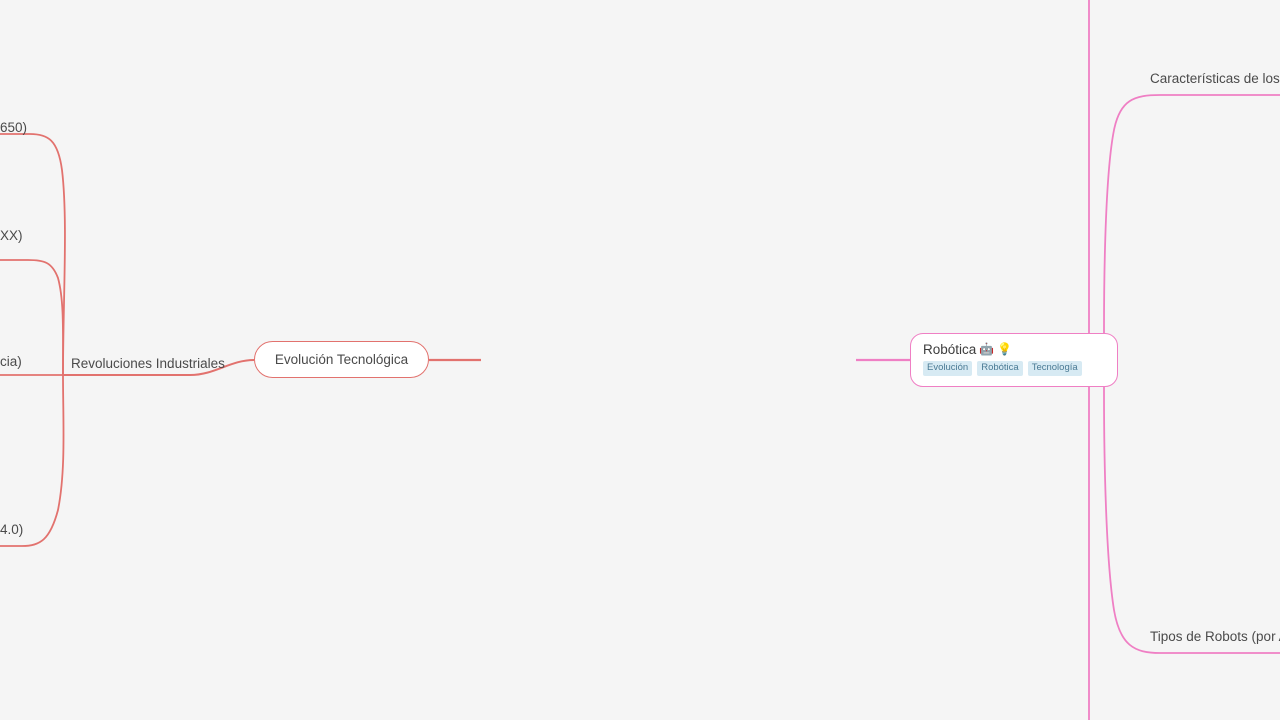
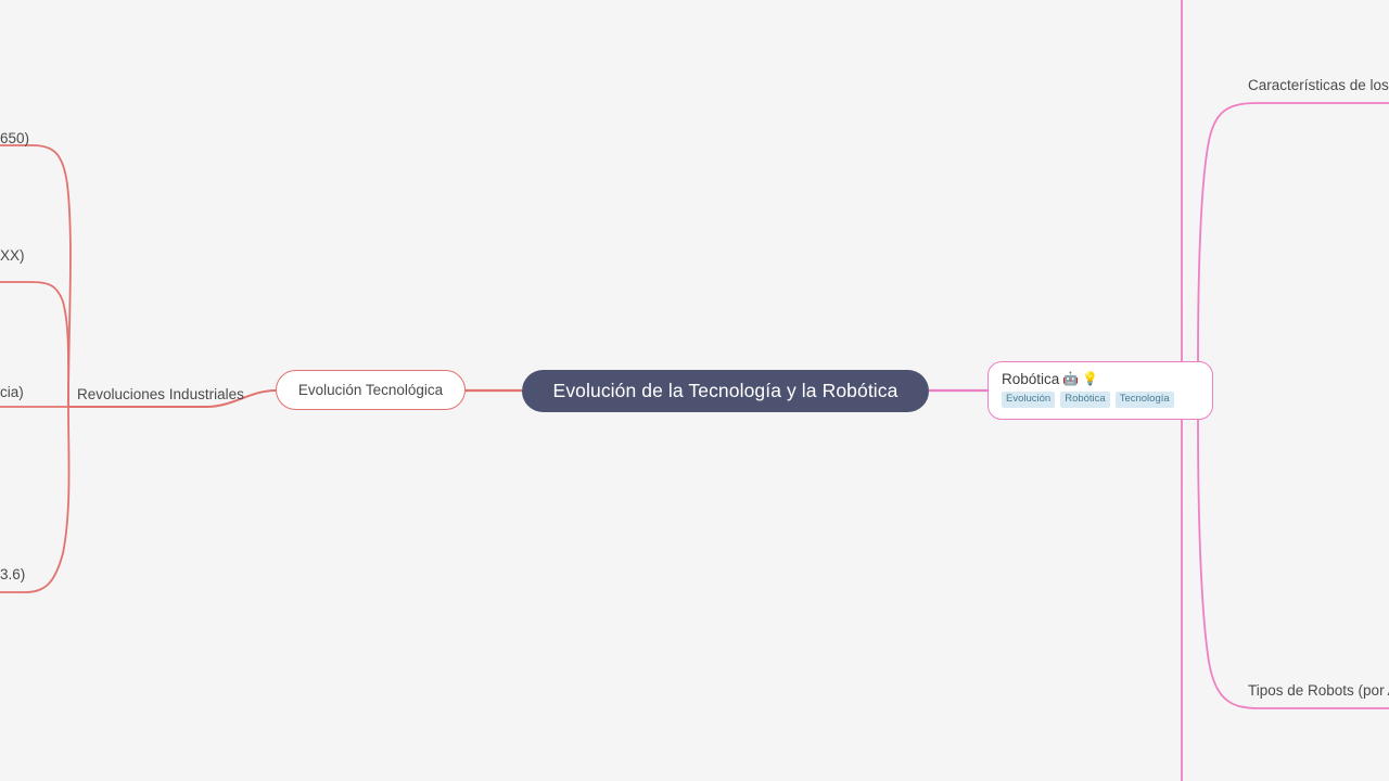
+ Evolución de la Tecnología y la Robótica
  Evolución Tecnológica
  Revoluciones Industriales
  650)
  XX)
  cia)
- 4.0)
+ 3.6)
  Robótica
  🤖
  💡
  Evolución
  Robótica
  Tecnología
  Características de los
  Tipos de Robots (por
